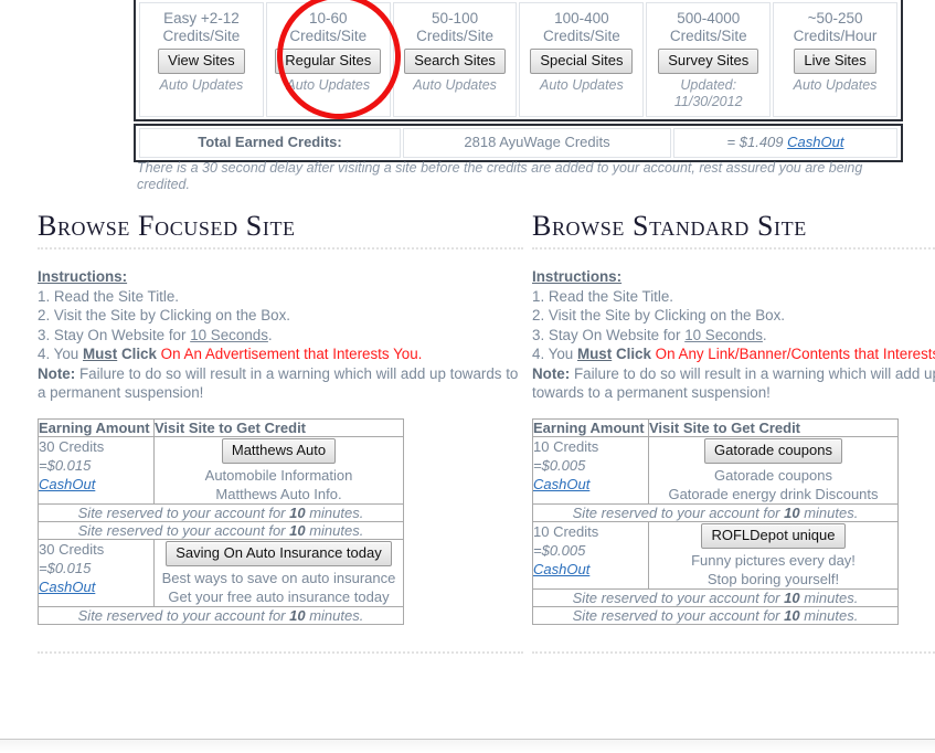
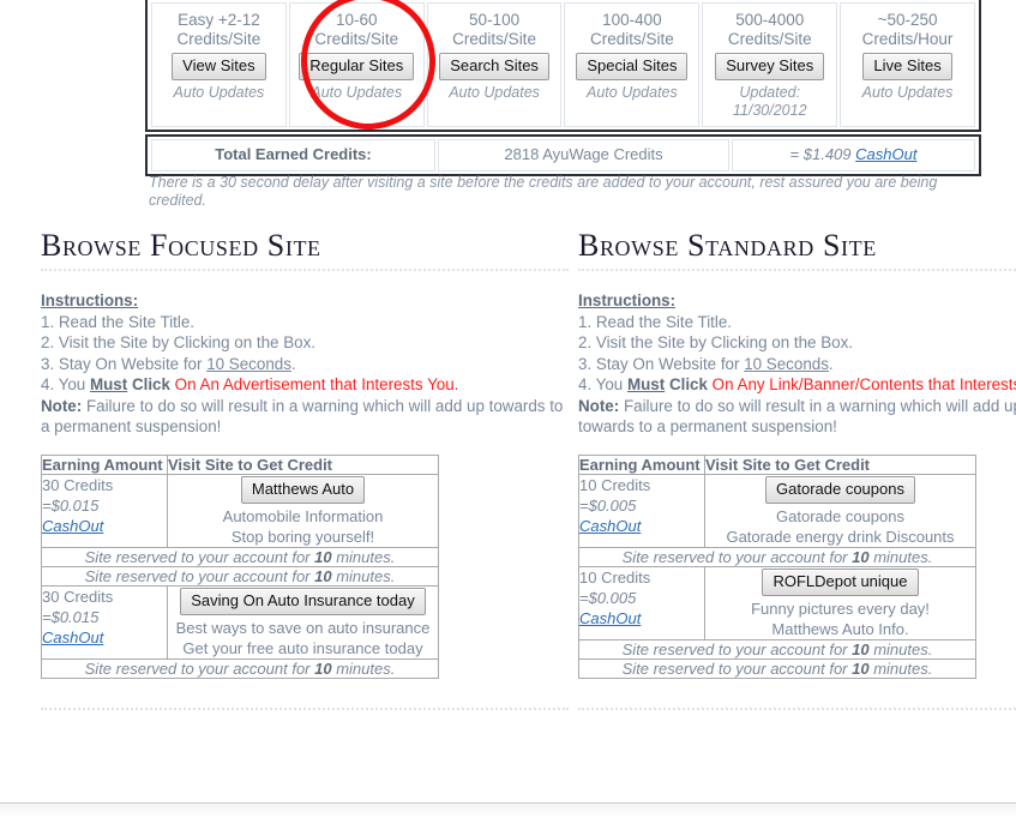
  Easy +2-12
  Credits/Site
  View Sites
  Auto Updates
  10-60
  Credits/Site
  Regular Sites
  Auto Updates
  50-100
  Credits/Site
  Search Sites
  Auto Updates
  100-400
  Credits/Site
  Special Sites
  Auto Updates
  500-4000
  Credits/Site
  Survey Sites
  Updated:
  11/30/2012
  ~50-250
  Credits/Hour
  Live Sites
  Auto Updates
  Total Earned Credits:
  2818 AyuWage Credits
  = $1.409 CashOut
  There is a 30 second delay after visiting a site before the credits are added to your account, rest assured you are being credited.
  Browse Focused Site
  Instructions:
  1. Read the Site Title.
  2. Visit the Site by Clicking on the Box.
  3. Stay On Website for 10 Seconds.
  4. You Must Click On An Advertisement that Interests You.
  Note: Failure to do so will result in a warning which will add up towards to a permanent suspension!
  Earning Amount	Visit Site to Get Credit
- 30 Credits =$0.015 CashOut	Matthews Auto Automobile Information Matthews Auto Info.
+ 30 Credits =$0.015 CashOut	Matthews Auto Automobile Information Stop boring yourself!
  Site reserved to your account for 10 minutes.
  Site reserved to your account for 10 minutes.
  30 Credits =$0.015 CashOut	Saving On Auto Insurance today Best ways to save on auto insurance Get your free auto insurance today
  Site reserved to your account for 10 minutes.
  Browse Standard Site
  Instructions:
  1. Read the Site Title.
  2. Visit the Site by Clicking on the Box.
  3. Stay On Website for 10 Seconds.
  4. You Must Click On Any Link/Banner/Contents that Interest
  Note: Failure to do so will result in a warning which will add u towards to a permanent suspension!
  Earning Amount	Visit Site to Get Credit
  10 Credits =$0.005 CashOut	Gatorade coupons Gatorade coupons Gatorade energy drink Discounts
  Site reserved to your account for 10 minutes.
- 10 Credits =$0.005 CashOut	ROFLDepot unique Funny pictures every day! Stop boring yourself!
+ 10 Credits =$0.005 CashOut	ROFLDepot unique Funny pictures every day! Matthews Auto Info.
  Site reserved to your account for 10 minutes.
  Site reserved to your account for 10 minutes.
